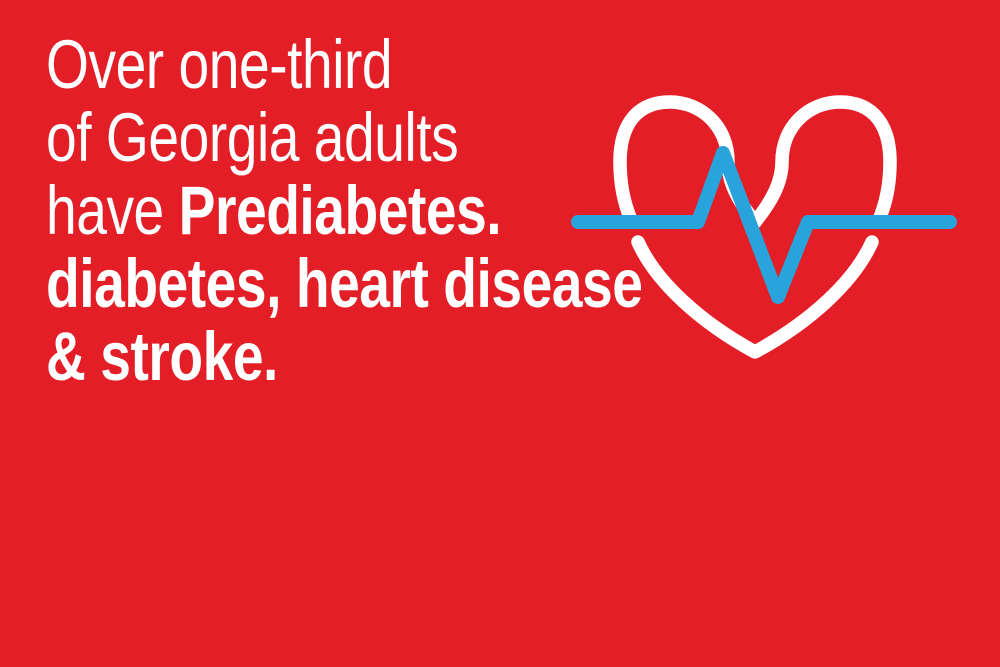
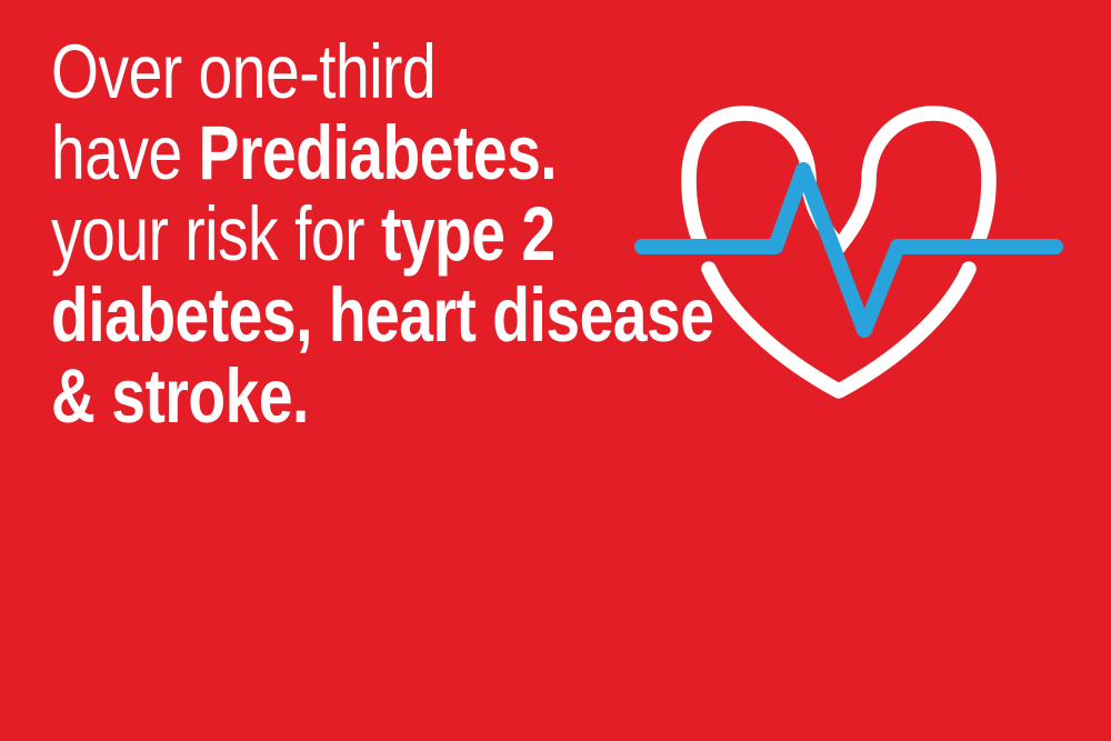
  Over one-third
- of Georgia adults
  have Prediabetes.
+ your risk for type 2
  diabetes, heart disease
  & stroke.
